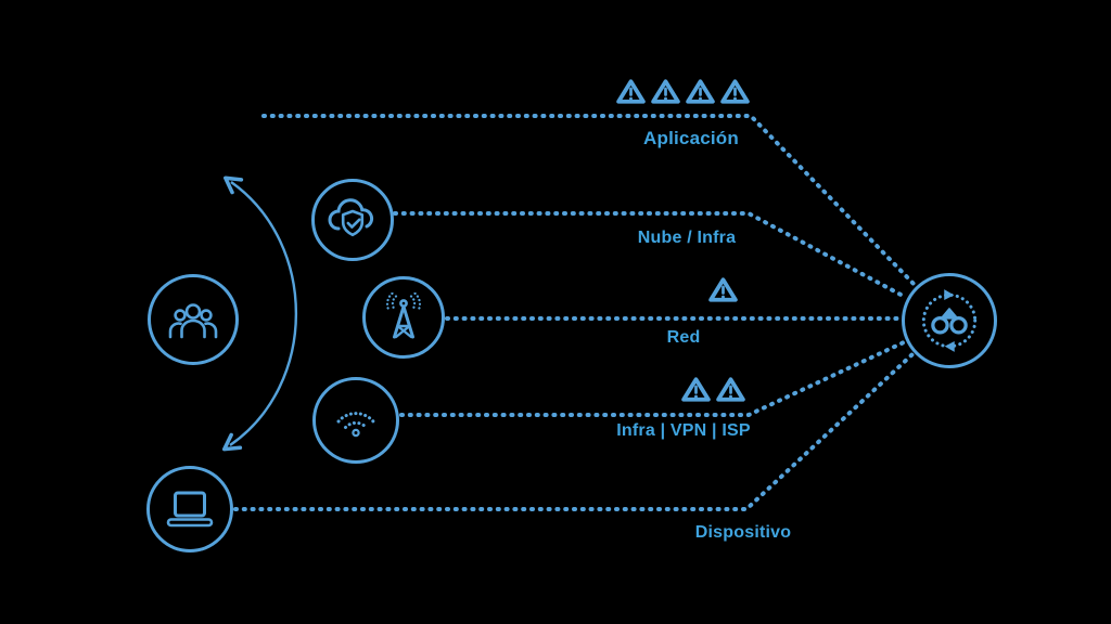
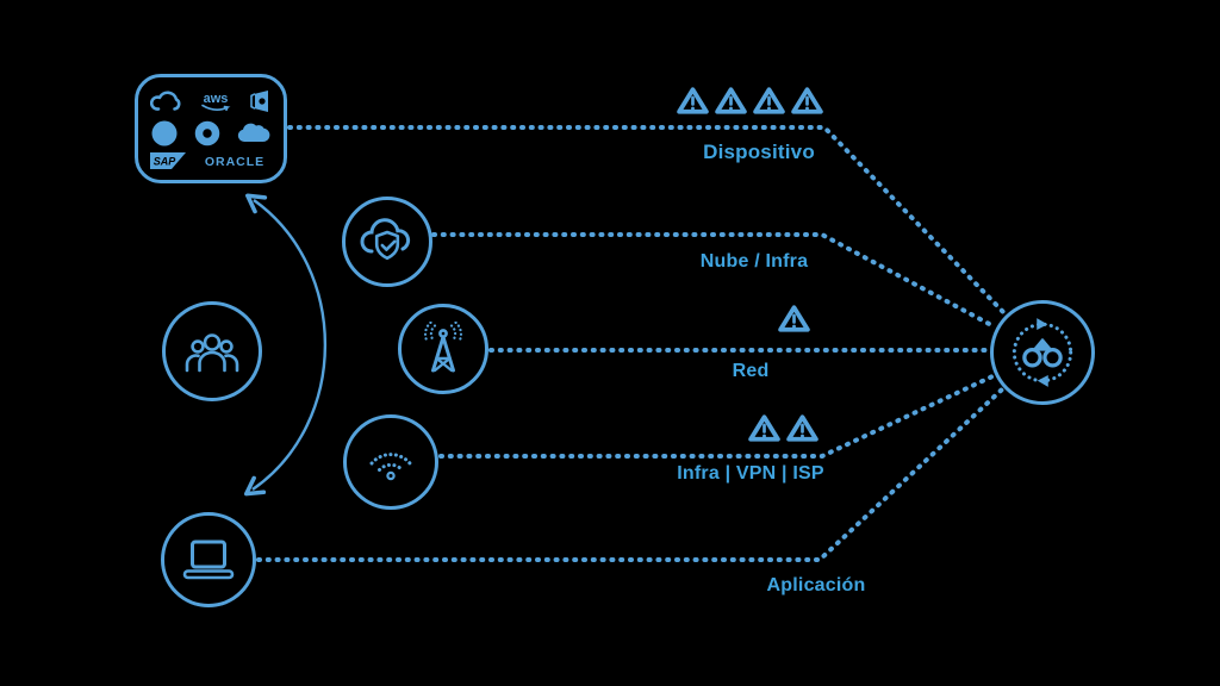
+ aws
+ SAP
+ ORACLE
- Aplicación
+ Dispositivo
  Nube / Infra
  Red
  Infra | VPN | ISP
- Dispositivo
+ Aplicación
